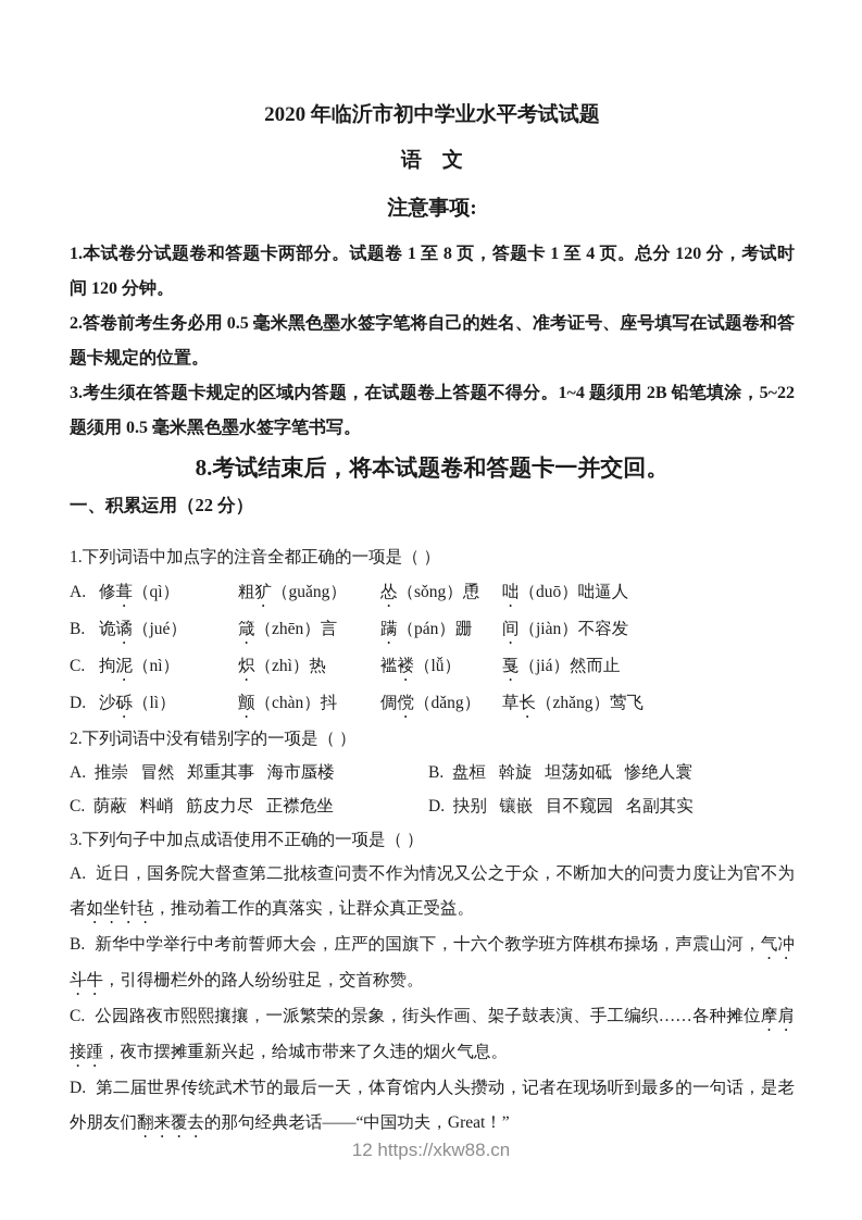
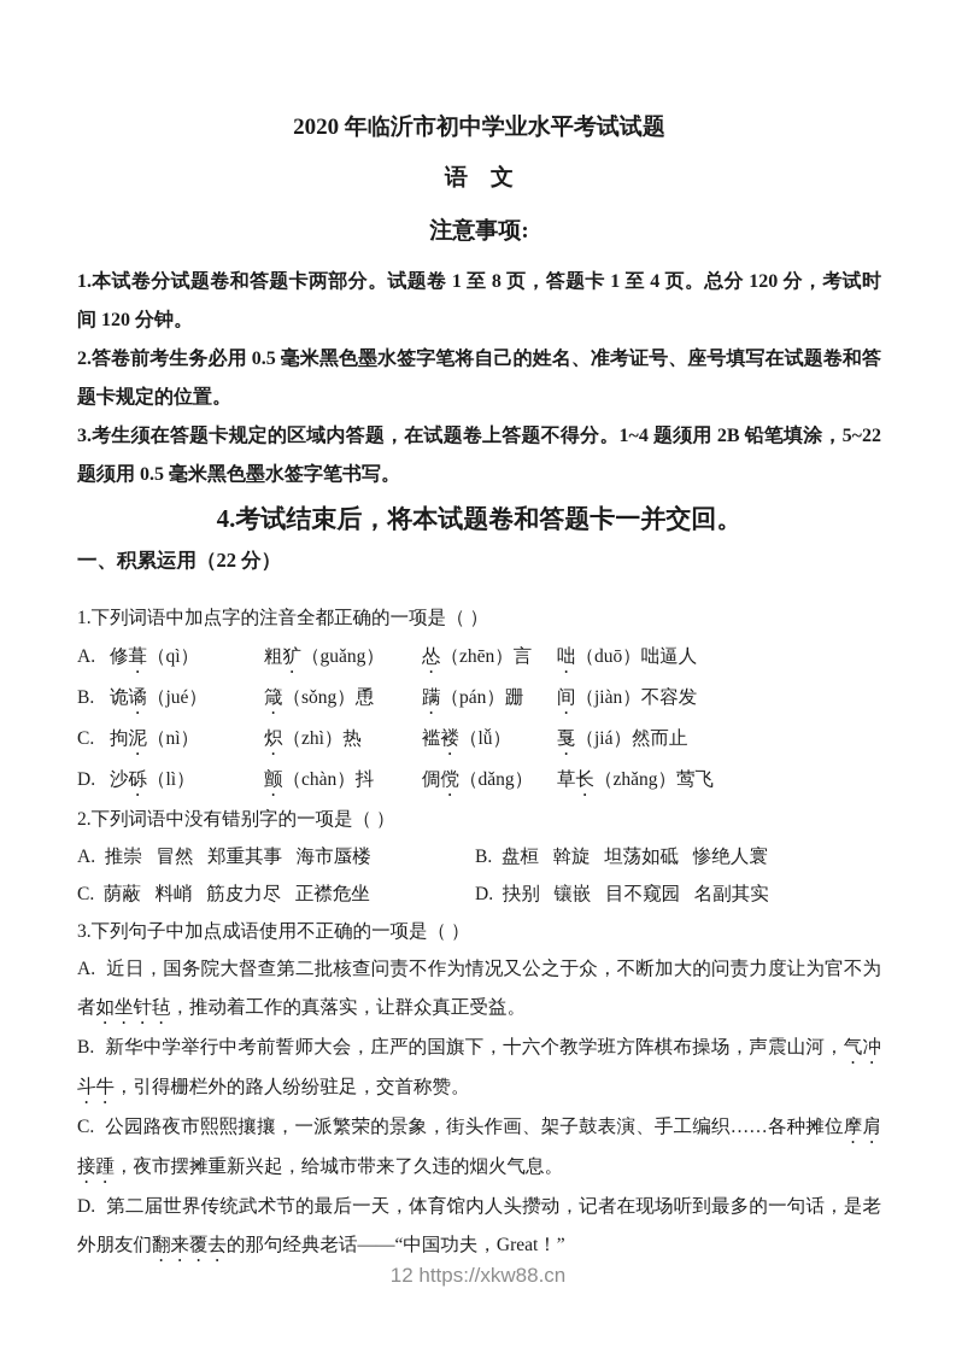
  2020 年临沂市初中学业水平考试试题
  语 文
  注意事项:
  1.本试卷分试题卷和答题卡两部分。试题卷 1 至 8 页，答题卡 1 至 4 页。总分 120 分，考试时间 120 分钟。
  2.答卷前考生务必用 0.5 毫米黑色墨水签字笔将自己的姓名、准考证号、座号填写在试题卷和答题卡规定的位置。
  3.考生须在答题卡规定的区域内答题，在试题卷上答题不得分。1~4 题须用 2B 铅笔填涂，5~22 题须用 0.5 毫米黑色墨水签字笔书写。
- 8.考试结束后，将本试题卷和答题卡一并交回。
+ 4.考试结束后，将本试题卷和答题卡一并交回。
  一、积累运用（22 分）
  1.下列词语中加点字的注音全都正确的一项是（ ）
  A.
  修葺（qì）
  粗犷（guǎng）
- 怂（sǒng）恿
+ 怂（zhēn）言
  咄（duō）咄逼人
  B.
  诡谲（jué）
- 箴（zhēn）言
+ 箴（sǒng）恿
  蹒（pán）跚
  间（jiàn）不容发
  C.
  拘泥（nì）
  炽（zhì）热
  褴褛（lǚ）
  戛（jiá）然而止
  D.
  沙砾（lì）
  颤（chàn）抖
  倜傥（dǎng）
  草长（zhǎng）莺飞
  2.下列词语中没有错别字的一项是（ ）
  A. 推崇 冒然 郑重其事 海市蜃楼
  B. 盘桓 斡旋 坦荡如砥 惨绝人寰
  C. 荫蔽 料峭 筋皮力尽 正襟危坐
  D. 抉别 镶嵌 目不窥园 名副其实
  3.下列句子中加点成语使用不正确的一项是（ ）
  A. 近日，国务院大督查第二批核查问责不作为情况又公之于众，不断加大的问责力度让为官不为者如坐针毡，推动着工作的真落实，让群众真正受益。
  B. 新华中学举行中考前誓师大会，庄严的国旗下，十六个教学班方阵棋布操场，声震山河，气冲斗牛，引得栅栏外的路人纷纷驻足，交首称赞。
  C. 公园路夜市熙熙攘攘，一派繁荣的景象，街头作画、架子鼓表演、手工编织……各种摊位摩肩接踵，夜市摆摊重新兴起，给城市带来了久违的烟火气息。
  D. 第二届世界传统武术节的最后一天，体育馆内人头攒动，记者在现场听到最多的一句话，是老外朋友们翻来覆去的那句经典老话——“中国功夫，Great！”
  12 https://xkw88.cn
